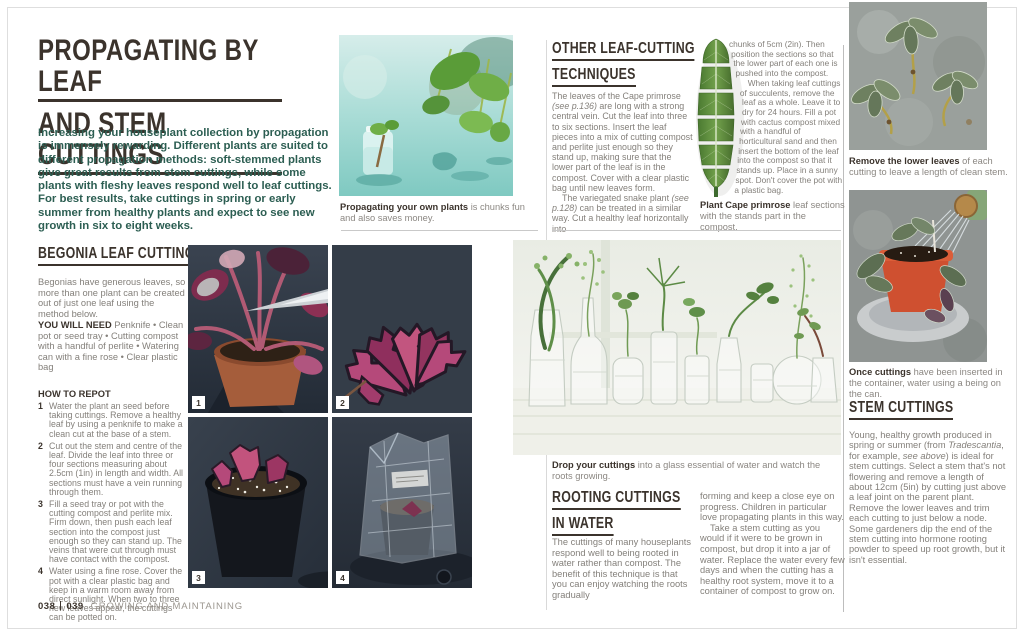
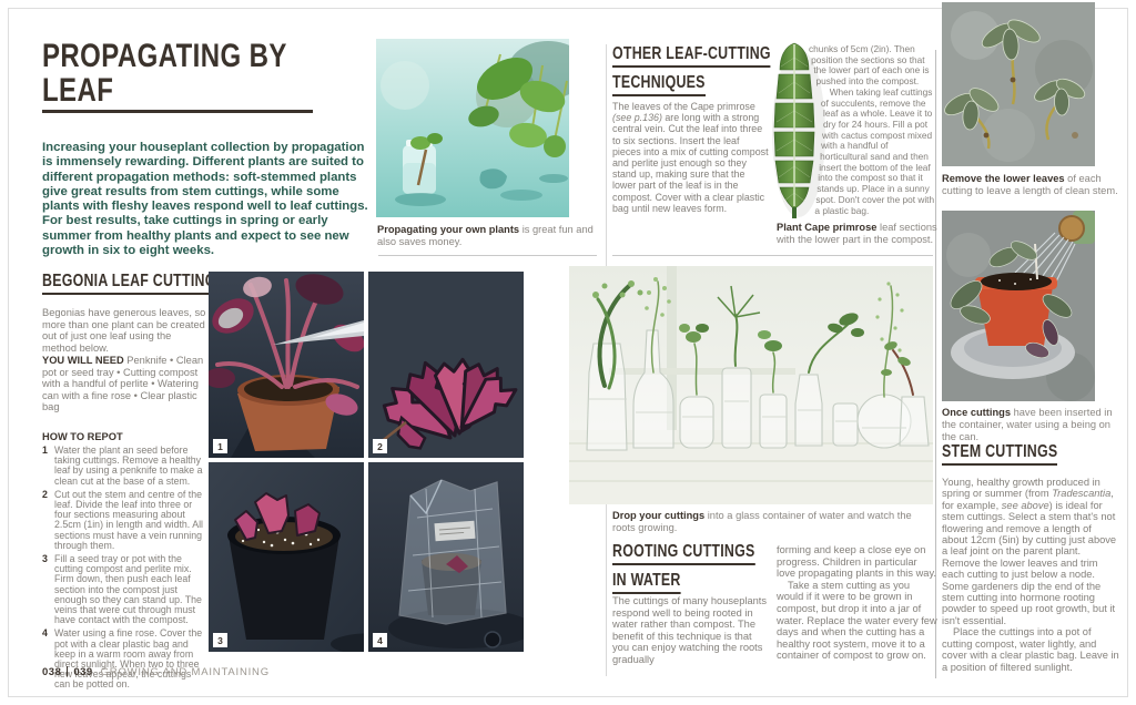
  PROPAGATING BY LEAF
- AND STEM CUTTINGS
  Increasing your houseplant collection by propagation is immensely rewarding. Different plants are suited to different propagation methods: soft-stemmed plants give great results from stem cuttings, while some plants with fleshy leaves respond well to leaf cuttings. For best results, take cuttings in spring or early summer from healthy plants and expect to see new growth in six to eight weeks.
  BEGONIA LEAF CUTTIN
  Begonias have generous leaves, so more than one plant can be created out of just one leaf using the method below.
  YOU WILL NEED Penknife • Clean pot or seed tray • Cutting compost with a handful of perlite • Watering can with a fine rose • Clear plastic bag
  HOW TO REPOT
  1
  Water the plant an seed before taking cuttings. Remove a healthy leaf by using a penknife to make a clean cut at the base of a stem.
  2
  Cut out the stem and centre of the leaf. Divide the leaf into three or four sections measuring about 2.5cm (1in) in length and width. All sections must have a vein running through them.
  3
  Fill a seed tray or pot with the cutting compost and perlite mix. Firm down, then push each leaf section into the compost just enough so they can stand up. The veins that were cut through must have contact with the compost.
  4
  Water using a fine rose. Cover the pot with a clear plastic bag and keep in a warm room away from direct sunlight. When two to three new leaves appear, the cuttings can be potted on.
  038 039 GROWING AND MAINTAINING
- Propagating your own plants is chunks fun and also saves money.
+ Propagating your own plants is great fun and also saves money.
  1
  2
  3
  4
  OTHER LEAF-CUTTING
  TECHNIQUES
  The leaves of the Cape primrose (see p.136) are long with a strong central vein. Cut the leaf into three to six sections. Insert the leaf pieces into a mix of cutting compost and perlite just enough so they stand up, making sure that the lower part of the leaf is in the compost. Cover with a clear plastic bag until new leaves form.
- The variegated snake plant (see p.128) can be treated in a similar way. Cut a healthy leaf horizontally into
  chunks of 5cm (2in). Then position the sections so that the lower part of each one is pushed into the compost.
  When taking leaf cuttings of succulents, remove the leaf as a whole. Leave it to dry for 24 hours. Fill a pot with cactus compost mixed with a handful of horticultural sand and then insert the bottom of the leaf into the compost so that it stands up. Place in a sunny spot. Don't cover the pot with a plastic bag.
- Plant Cape primrose leaf sections with the stands part in the compost.
+ Plant Cape primrose leaf sections with the lower part in the compost.
- Drop your cuttings into a glass essential of water and watch the roots growing.
+ Drop your cuttings into a glass container of water and watch the roots growing.
  ROOTING CUTTINGS
  IN WATER
  The cuttings of many houseplants respond well to being rooted in water rather than compost. The benefit of this technique is that you can enjoy watching the roots gradually
  forming and keep a close eye on progress. Children in particular love propagating plants in this way.
  Take a stem cutting as you would if it were to be grown in compost, but drop it into a jar of water. Replace the water every few days and when the cutting has a healthy root system, move it to a container of compost to grow on.
  Remove the lower leaves of each cutting to leave a length of clean stem.
  Once cuttings have been inserted in the container, water using a being on the can.
  STEM CUTTINGS
  Young, healthy growth produced in spring or summer (from Tradescantia, for example, see above) is ideal for stem cuttings. Select a stem that's not flowering and remove a length of about 12cm (5in) by cutting just above a leaf joint on the parent plant. Remove the lower leaves and trim each cutting to just below a node. Some gardeners dip the end of the stem cutting into hormone rooting powder to speed up root growth, but it isn't essential.
+ Place the cuttings into a pot of cutting compost, water lightly, and cover with a clear plastic bag. Leave in a position of filtered sunlight.
